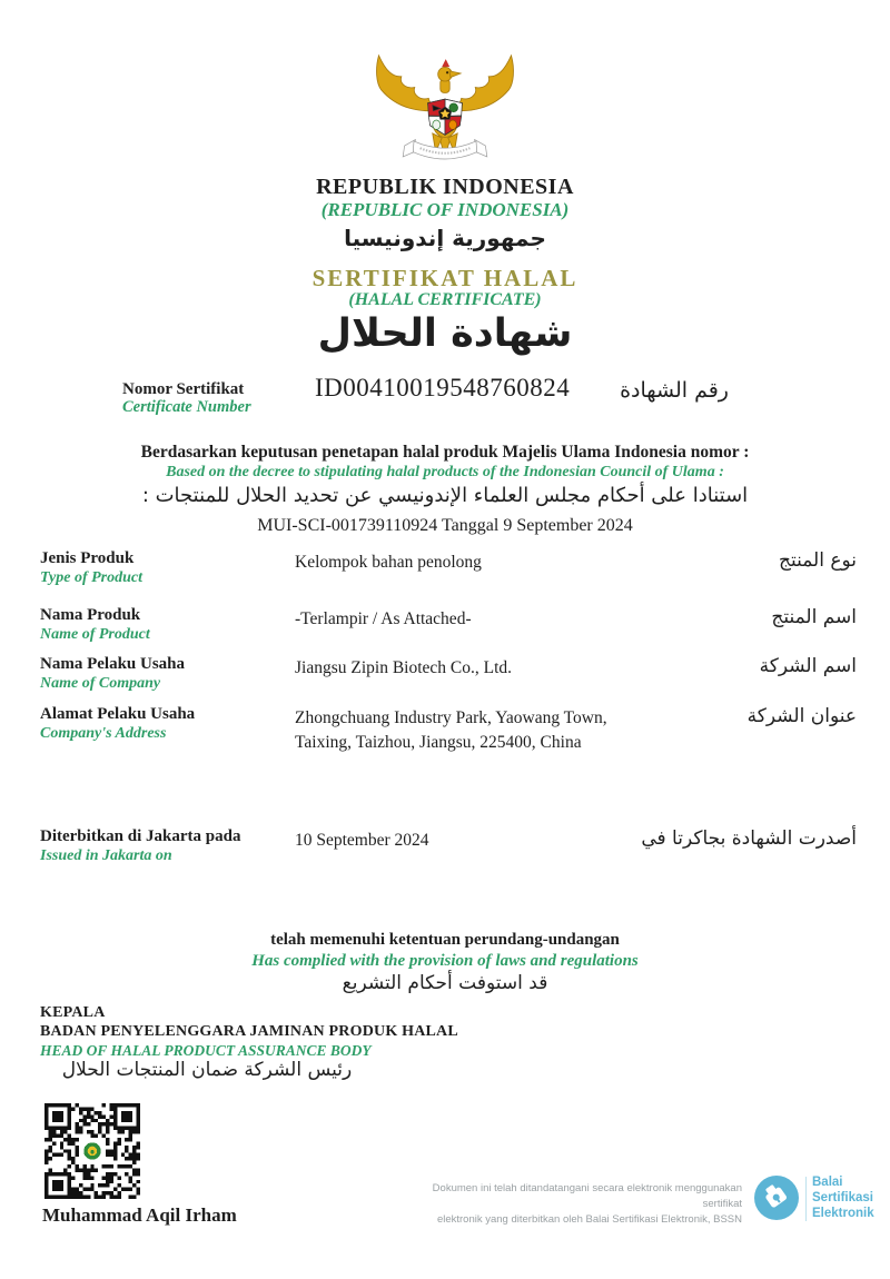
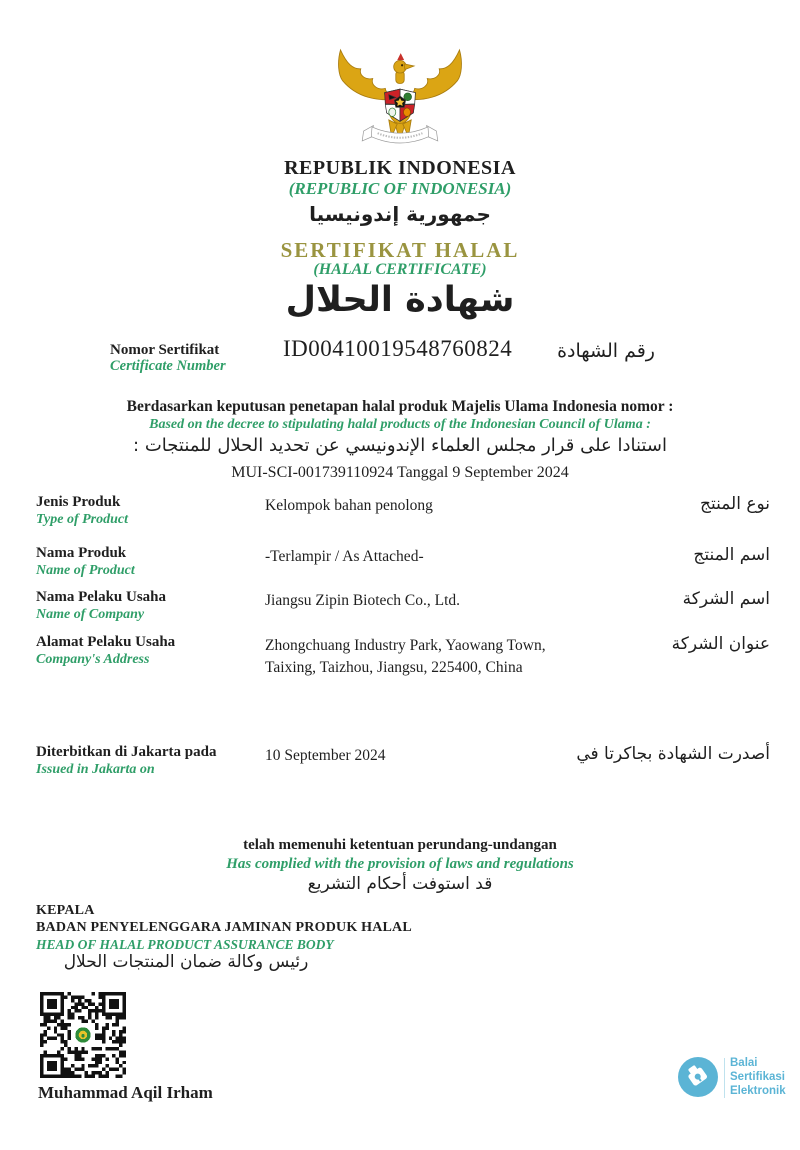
  REPUBLIK INDONESIA
  (REPUBLIC OF INDONESIA)
  جمهورية إندونيسيا
  SERTIFIKAT HALAL
  (HALAL CERTIFICATE)
  شهادة الحلال
  Nomor Sertifikat
  Certificate Number
  ID00410019548760824
  رقم الشهادة
  Berdasarkan keputusan penetapan halal produk Majelis Ulama Indonesia nomor :
  Based on the decree to stipulating halal products of the Indonesian Council of Ulama :
- استنادا على أحكام مجلس العلماء الإندونيسي عن تحديد الحلال للمنتجات :
+ استنادا على قرار مجلس العلماء الإندونيسي عن تحديد الحلال للمنتجات :
  MUI-SCI-001739110924 Tanggal 9 September 2024
  Jenis Produk
  Type of Product
  Kelompok bahan penolong
  نوع المنتج
  Nama Produk
  Name of Product
  -Terlampir / As Attached-
  اسم المنتج
  Nama Pelaku Usaha
  Name of Company
  Jiangsu Zipin Biotech Co., Ltd.
  اسم الشركة
  Alamat Pelaku Usaha
  Company's Address
  Zhongchuang Industry Park, Yaowang Town, Taixing, Taizhou, Jiangsu, 225400, China
  عنوان الشركة
  Diterbitkan di Jakarta pada
  Issued in Jakarta on
  10 September 2024
  أصدرت الشهادة بجاكرتا في
  telah memenuhi ketentuan perundang-undangan
  Has complied with the provision of laws and regulations
  قد استوفت أحكام التشريع
  KEPALA
  BADAN PENYELENGGARA JAMINAN PRODUK HALAL
  HEAD OF HALAL PRODUCT ASSURANCE BODY
- رئيس الشركة ضمان المنتجات الحلال
+ رئيس وكالة ضمان المنتجات الحلال
  Muhammad Aqil Irham
- Dokumen ini telah ditandatangani secara elektronik menggunakan sertifikat
- elektronik yang diterbitkan oleh Balai Sertifikasi Elektronik, BSSN
  Balai
  Sertifikasi
  Elektronik
